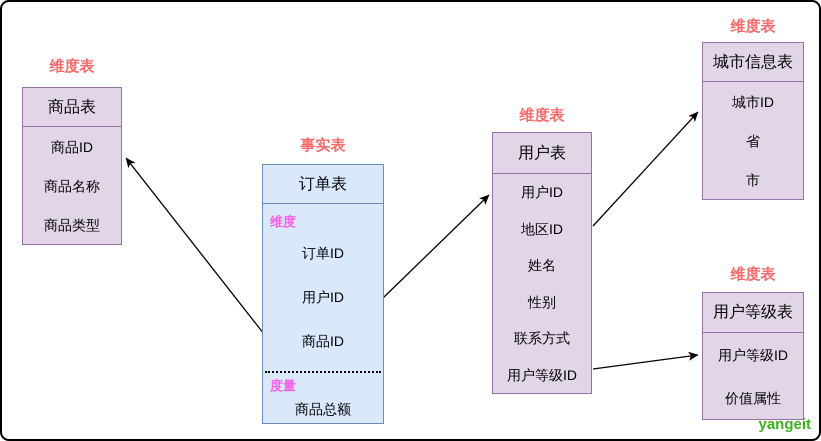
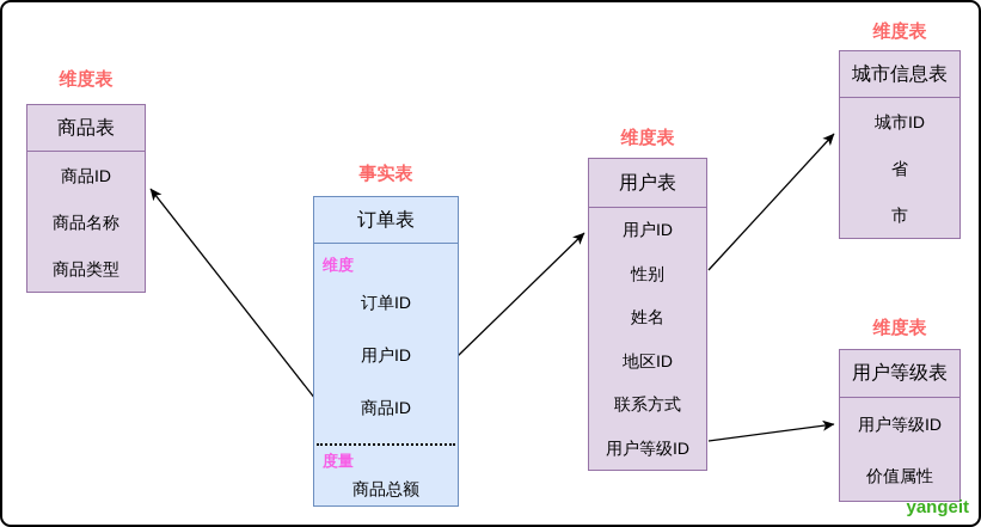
  维度表
  商品表
  商品ID
  商品名称
  商品类型
  事实表
  订单表
  维度
  订单ID
  用户ID
  商品ID
  度量
  商品总额
  维度表
  用户表
  用户ID
- 地区ID
+ 性别
  姓名
- 性别
+ 地区ID
  联系方式
  用户等级ID
  维度表
  城市信息表
  城市ID
  省
  市
  维度表
  用户等级表
  用户等级ID
  价值属性
  yangeit
